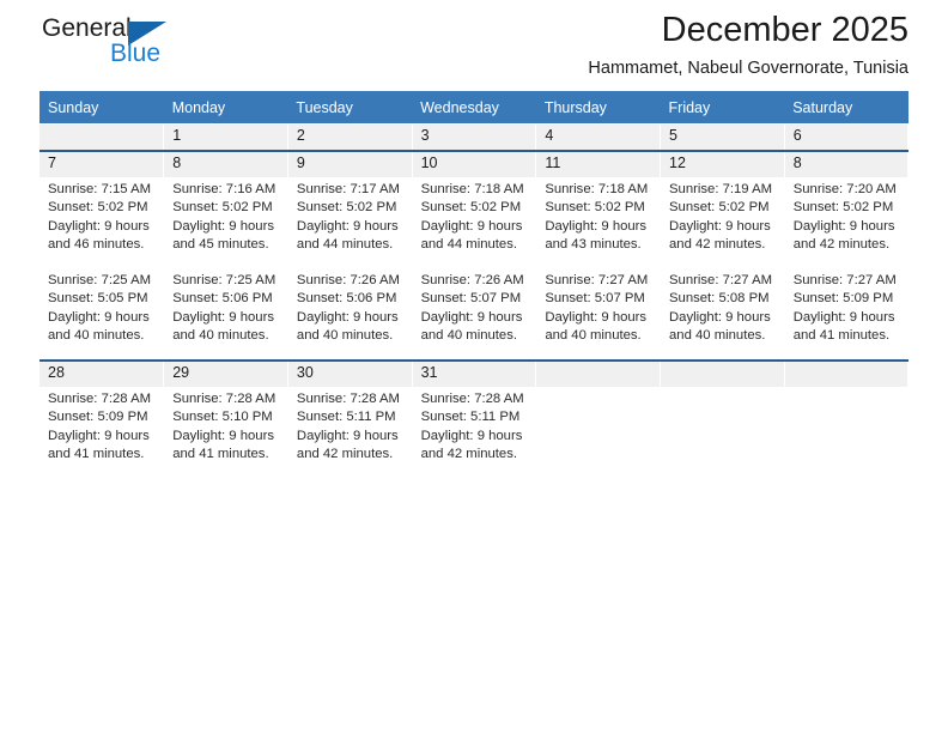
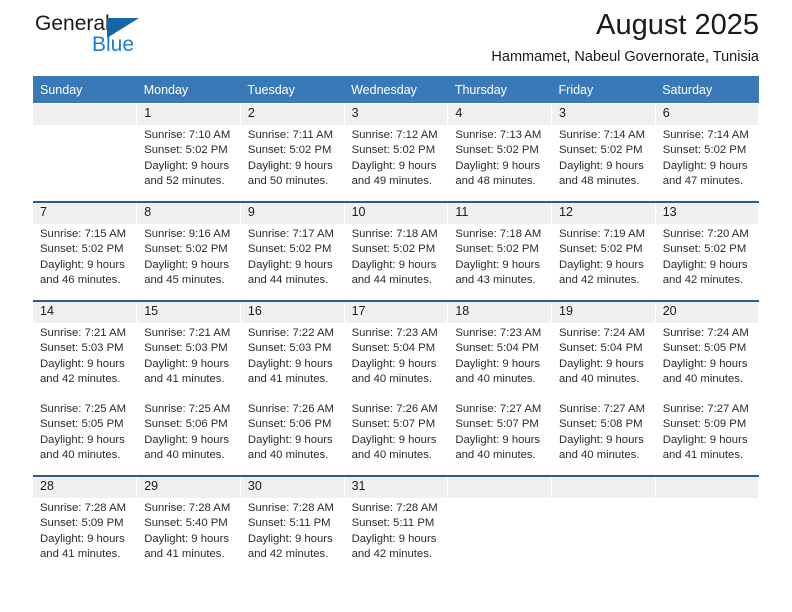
  General
  Blue
- December 2025
+ August 2025
  Hammamet, Nabeul Governorate, Tunisia
  Sunday	Monday	Tuesday	Wednesday	Thursday	Friday	Saturday
- 	1	2	3	4	5	6
+ 	1	2	3	4	3	6
+ 	Sunrise: 7:10 AM Sunset: 5:02 PM Daylight: 9 hours and 52 minutes.	Sunrise: 7:11 AM Sunset: 5:02 PM Daylight: 9 hours and 50 minutes.	Sunrise: 7:12 AM Sunset: 5:02 PM Daylight: 9 hours and 49 minutes.	Sunrise: 7:13 AM Sunset: 5:02 PM Daylight: 9 hours and 48 minutes.	Sunrise: 7:14 AM Sunset: 5:02 PM Daylight: 9 hours and 48 minutes.	Sunrise: 7:14 AM Sunset: 5:02 PM Daylight: 9 hours and 47 minutes.
- 7	8	9	10	11	12	8
+ 7	8	9	10	11	12	13
- Sunrise: 7:15 AM Sunset: 5:02 PM Daylight: 9 hours and 46 minutes.	Sunrise: 7:16 AM Sunset: 5:02 PM Daylight: 9 hours and 45 minutes.	Sunrise: 7:17 AM Sunset: 5:02 PM Daylight: 9 hours and 44 minutes.	Sunrise: 7:18 AM Sunset: 5:02 PM Daylight: 9 hours and 44 minutes.	Sunrise: 7:18 AM Sunset: 5:02 PM Daylight: 9 hours and 43 minutes.	Sunrise: 7:19 AM Sunset: 5:02 PM Daylight: 9 hours and 42 minutes.	Sunrise: 7:20 AM Sunset: 5:02 PM Daylight: 9 hours and 42 minutes.
+ Sunrise: 7:15 AM Sunset: 5:02 PM Daylight: 9 hours and 46 minutes.	Sunrise: 9:16 AM Sunset: 5:02 PM Daylight: 9 hours and 45 minutes.	Sunrise: 7:17 AM Sunset: 5:02 PM Daylight: 9 hours and 44 minutes.	Sunrise: 7:18 AM Sunset: 5:02 PM Daylight: 9 hours and 44 minutes.	Sunrise: 7:18 AM Sunset: 5:02 PM Daylight: 9 hours and 43 minutes.	Sunrise: 7:19 AM Sunset: 5:02 PM Daylight: 9 hours and 42 minutes.	Sunrise: 7:20 AM Sunset: 5:02 PM Daylight: 9 hours and 42 minutes.
+ 14	15	16	17	18	19	20
+ Sunrise: 7:21 AM Sunset: 5:03 PM Daylight: 9 hours and 42 minutes.	Sunrise: 7:21 AM Sunset: 5:03 PM Daylight: 9 hours and 41 minutes.	Sunrise: 7:22 AM Sunset: 5:03 PM Daylight: 9 hours and 41 minutes.	Sunrise: 7:23 AM Sunset: 5:04 PM Daylight: 9 hours and 40 minutes.	Sunrise: 7:23 AM Sunset: 5:04 PM Daylight: 9 hours and 40 minutes.	Sunrise: 7:24 AM Sunset: 5:04 PM Daylight: 9 hours and 40 minutes.	Sunrise: 7:24 AM Sunset: 5:05 PM Daylight: 9 hours and 40 minutes.
  Sunrise: 7:25 AM Sunset: 5:05 PM Daylight: 9 hours and 40 minutes.	Sunrise: 7:25 AM Sunset: 5:06 PM Daylight: 9 hours and 40 minutes.	Sunrise: 7:26 AM Sunset: 5:06 PM Daylight: 9 hours and 40 minutes.	Sunrise: 7:26 AM Sunset: 5:07 PM Daylight: 9 hours and 40 minutes.	Sunrise: 7:27 AM Sunset: 5:07 PM Daylight: 9 hours and 40 minutes.	Sunrise: 7:27 AM Sunset: 5:08 PM Daylight: 9 hours and 40 minutes.	Sunrise: 7:27 AM Sunset: 5:09 PM Daylight: 9 hours and 41 minutes.
  28	29	30	31
- Sunrise: 7:28 AM Sunset: 5:09 PM Daylight: 9 hours and 41 minutes.	Sunrise: 7:28 AM Sunset: 5:10 PM Daylight: 9 hours and 41 minutes.	Sunrise: 7:28 AM Sunset: 5:11 PM Daylight: 9 hours and 42 minutes.	Sunrise: 7:28 AM Sunset: 5:11 PM Daylight: 9 hours and 42 minutes.
+ Sunrise: 7:28 AM Sunset: 5:09 PM Daylight: 9 hours and 41 minutes.	Sunrise: 7:28 AM Sunset: 5:40 PM Daylight: 9 hours and 41 minutes.	Sunrise: 7:28 AM Sunset: 5:11 PM Daylight: 9 hours and 42 minutes.	Sunrise: 7:28 AM Sunset: 5:11 PM Daylight: 9 hours and 42 minutes.
